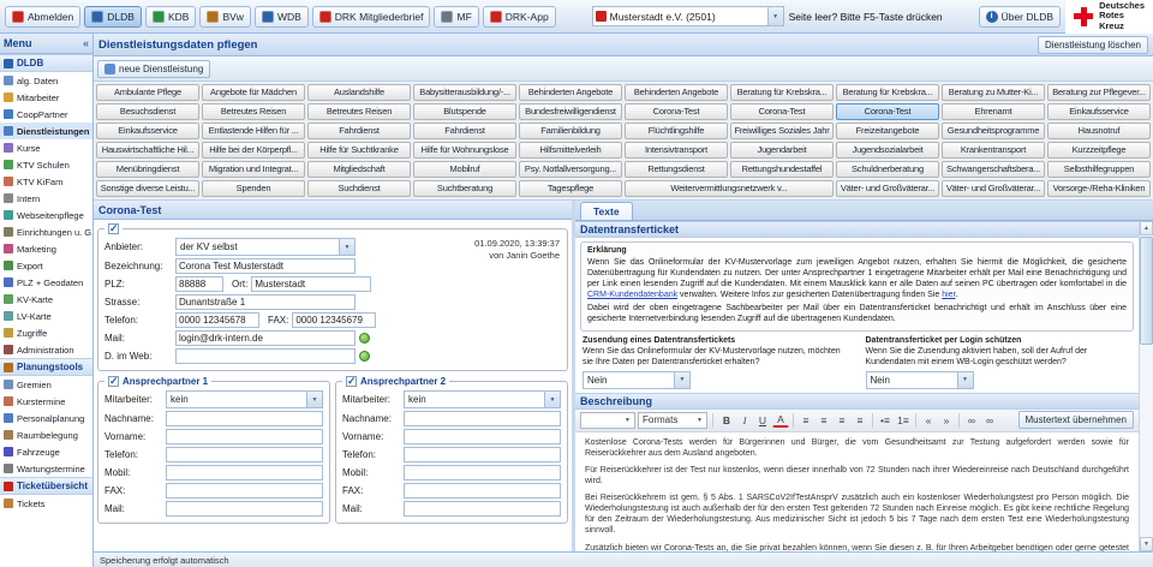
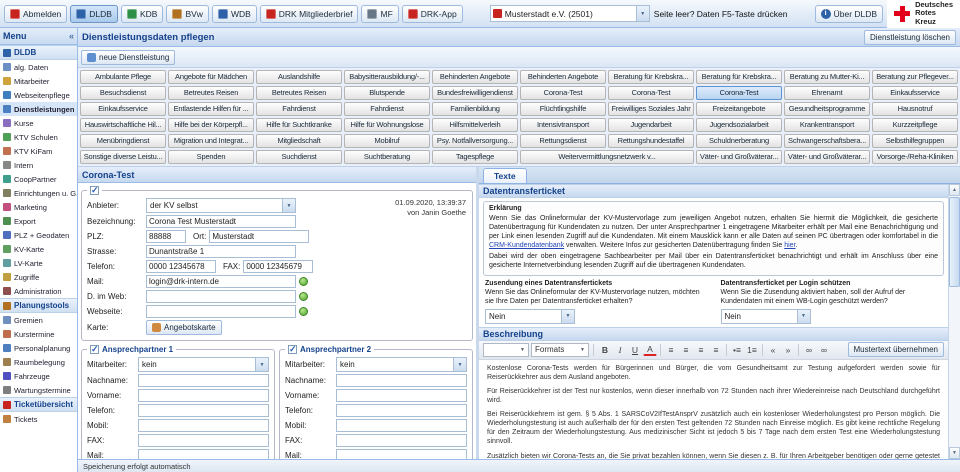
  Abmelden
  DLDB
  KDB
  BVw
  WDB
  DRK Mitgliederbrief
  MF
  DRK-App
  Musterstadt e.V. (2501)
- Seite leer? Bitte F5-Taste drücken
+ Seite leer? Daten F5-Taste drücken
  Über DLDB
  Deutsches
  Rotes
  Kreuz
  Menu
  «
  DLDB
  alg. Daten
  Mitarbeiter
- CoopPartner
+ Webseitenpflege
  Dienstleistungen
  Kurse
  KTV Schulen
  KTV KiFam
  Intern
- Webseitenpflege
+ CoopPartner
  Einrichtungen u. G
  Marketing
  Export
  PLZ + Geodaten
  KV-Karte
  LV-Karte
  Zugriffe
  Administration
  Planungstools
  Gremien
  Kurstermine
  Personalplanung
  Raumbelegung
  Fahrzeuge
  Wartungstermine
  Ticketübersicht
  Tickets
  Dienstleistungsdaten pflegen
  Dienstleistung löschen
  neue Dienstleistung
  Ambulante Pflege
  Angebote für Mädchen
  Auslandshilfe
  Babysitterausbildung/-...
  Behinderten Angebote
  Behinderten Angebote
  Beratung für Krebskra...
  Beratung für Krebskra...
  Beratung zu Mutter-Ki...
  Beratung zur Pflegever...
  Besuchsdienst
  Betreutes Reisen
  Betreutes Reisen
  Blutspende
  Bundesfreiwilligendienst
  Corona-Test
  Corona-Test
  Corona-Test
  Ehrenamt
  Einkaufsservice
  Einkaufsservice
  Entlastende Hilfen für ...
  Fahrdienst
  Fahrdienst
  Familienbildung
  Flüchtlingshilfe
  Freiwilliges Soziales Jahr
  Freizeitangebote
  Gesundheitsprogramme
  Hausnotruf
  Hauswirtschaftliche Hil...
  Hilfe bei der Körperpfl...
  Hilfe für Suchtkranke
  Hilfe für Wohnungslose
  Hilfsmittelverleih
  Intensivtransport
  Jugendarbeit
  Jugendsozialarbeit
  Krankentransport
  Kurzzeitpflege
  Menübringdienst
  Migration und Integrat...
  Mitgliedschaft
  Mobilruf
  Psy. Notfallversorgung...
  Rettungsdienst
  Rettungshundestaffel
  Schuldnerberatung
  Schwangerschaftsbera...
  Selbsthilfegruppen
  Sonstige diverse Leistu...
  Spenden
  Suchdienst
  Suchtberatung
  Tagespflege
  Weitervermittlungsnetzwerk v...
  Väter- und Großväterar...
  Väter- und Großväterar...
  Vorsorge-/Reha-Kliniken
  Corona-Test
  01.09.2020, 13:39:37
  von Janin Goethe
  Anbieter:
  der KV selbst
  Bezeichnung:
  Corona Test Musterstadt
  PLZ:
  88888
  Ort:
  Musterstadt
  Strasse:
  Dunantstraße 1
  Telefon:
  0000 12345678
  FAX:
  0000 12345679
  Mail:
  login@drk-intern.de
  D. im Web:
+ Webseite:
+ Karte:
+ Angebotskarte
  Ansprechpartner 1
  Mitarbeiter:
  kein
  Nachname:
  Vorname:
  Telefon:
  Mobil:
  FAX:
  Mail:
  Ansprechpartner 2
  Mitarbeiter:
  kein
  Nachname:
  Vorname:
  Telefon:
  Mobil:
  FAX:
  Mail:
  Texte
  Datentransferticket
  Nein
  Nein
  Beschreibung
  Formats
  B
  I
  U
  A
  ≡
  ≡
  ≡
  ≡
  •≡
  1≡
  «
  »
  ∞
  ∞
  Mustertext übernehmen
  Speicherung erfolgt automatisch
